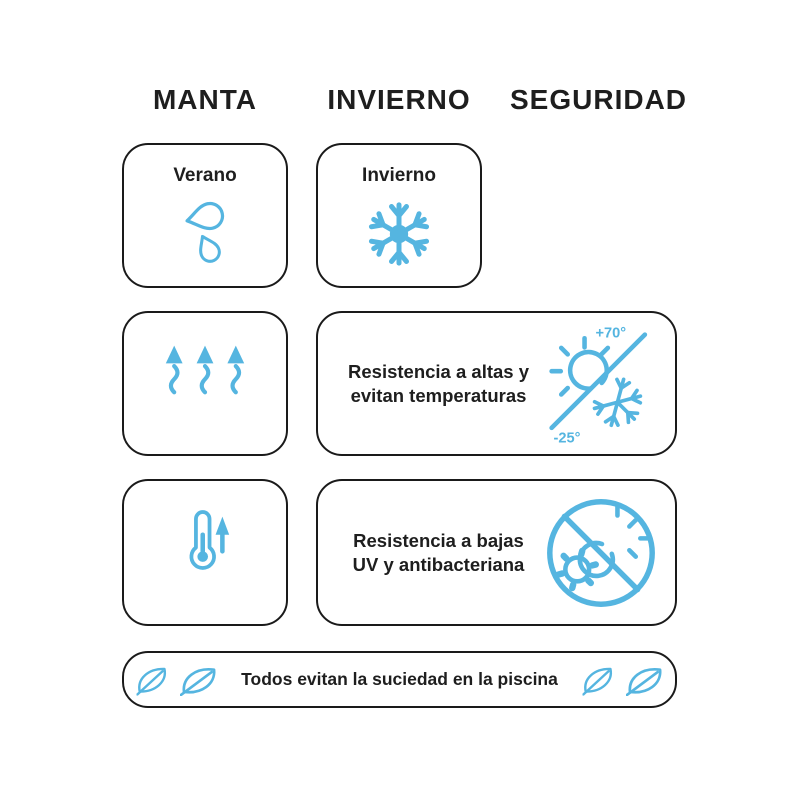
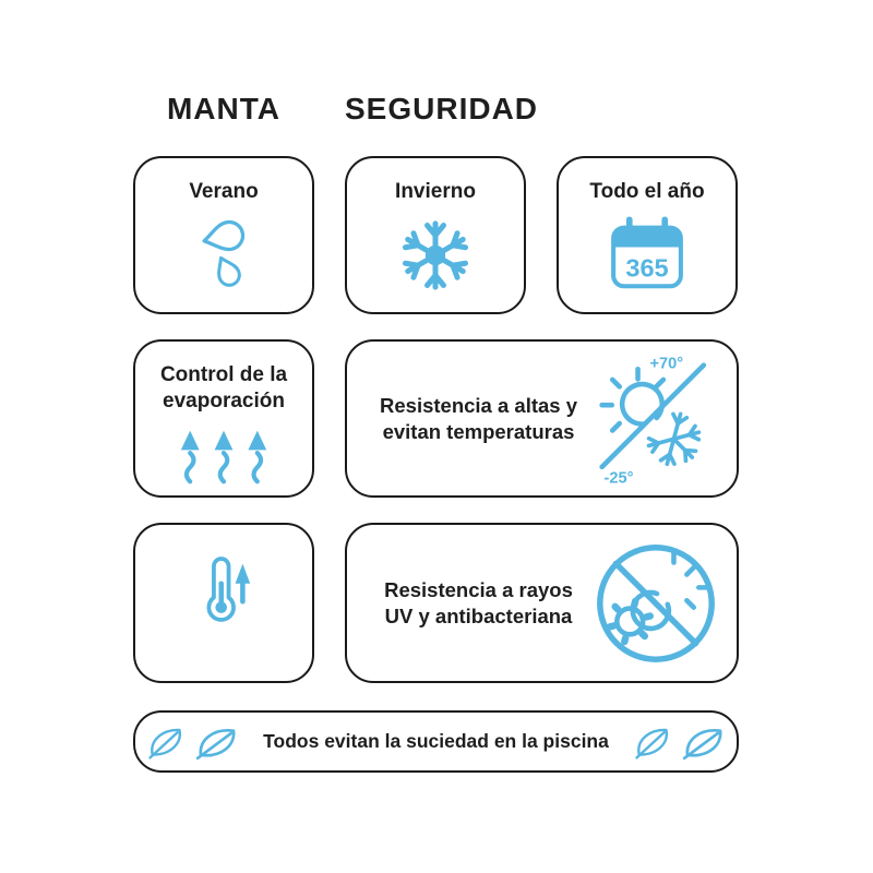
  MANTA
- INVIERNO
  SEGURIDAD
  Verano
  Invierno
+ Todo el año
+ 365
+ Control de la evaporación
  Resistencia a altas y evitan temperaturas
  +70°
  -25°
- Resistencia a bajas UV y antibacteriana
+ Resistencia a rayos UV y antibacteriana
  Todos evitan la suciedad en la piscina
